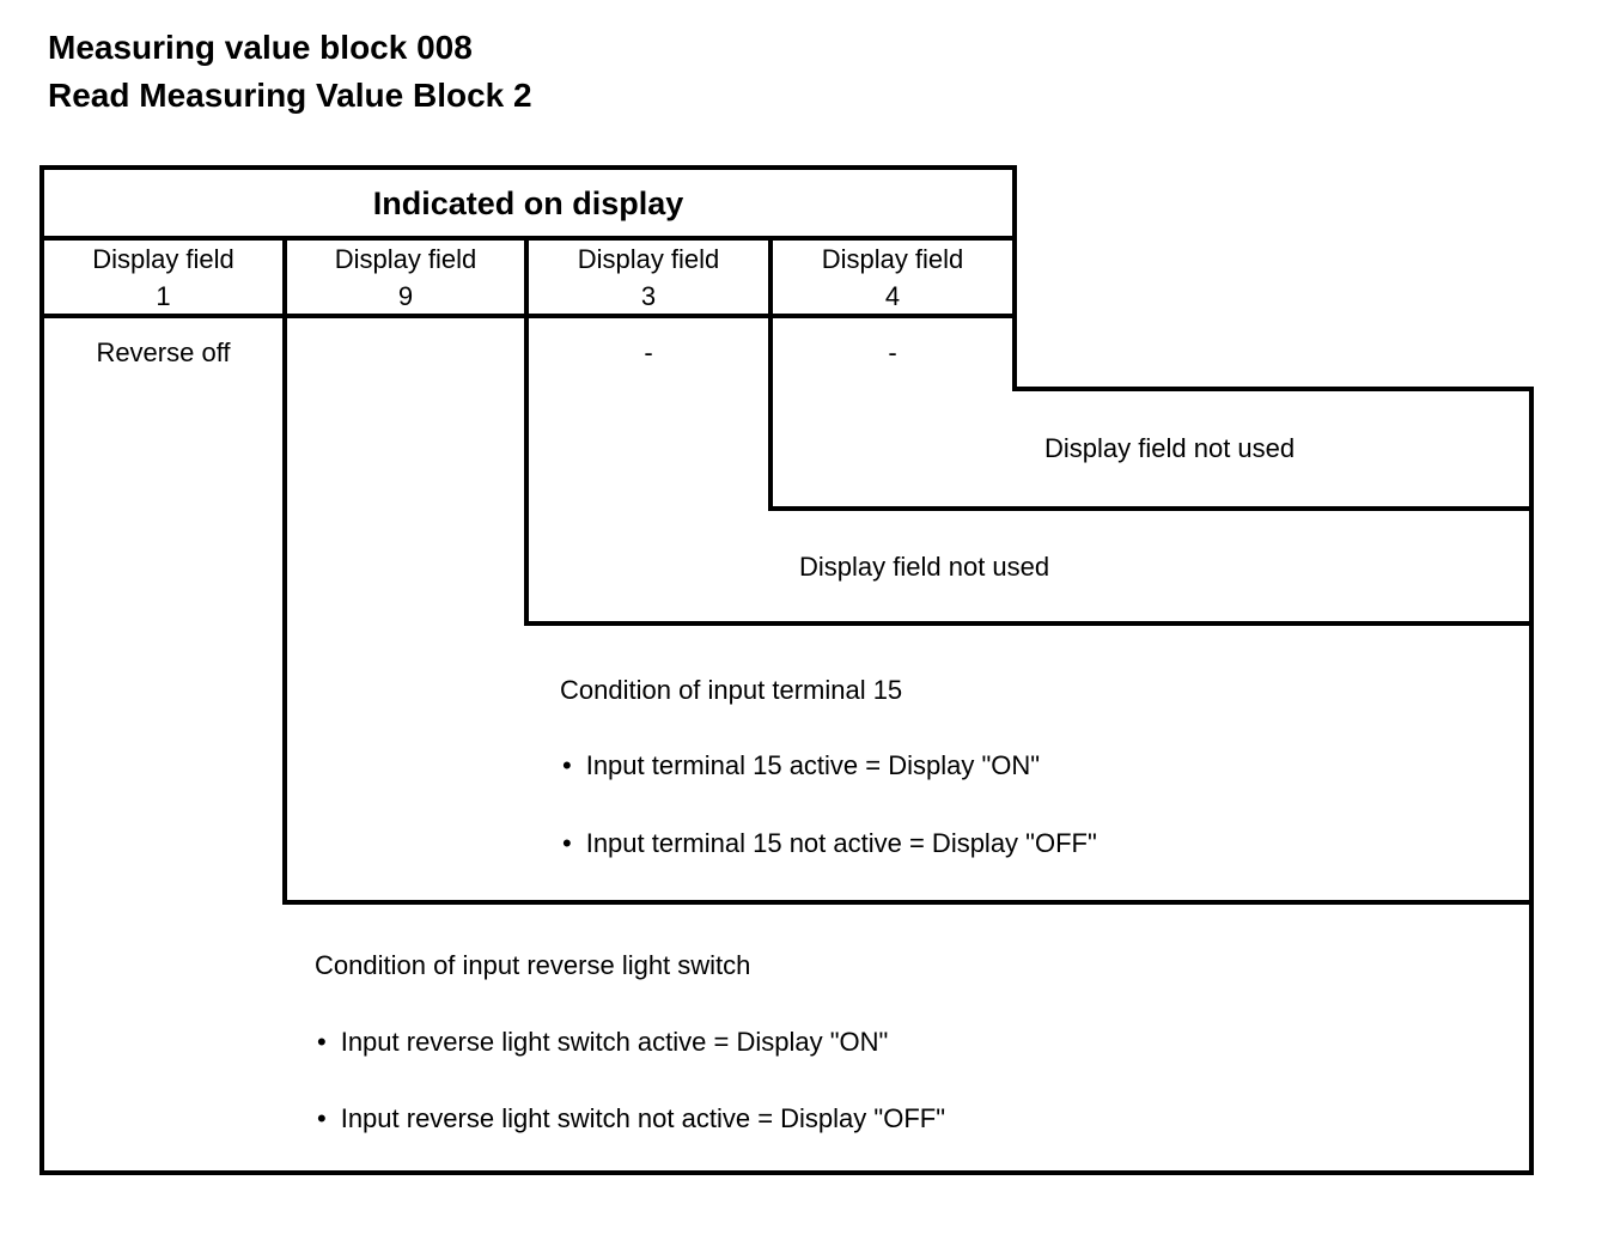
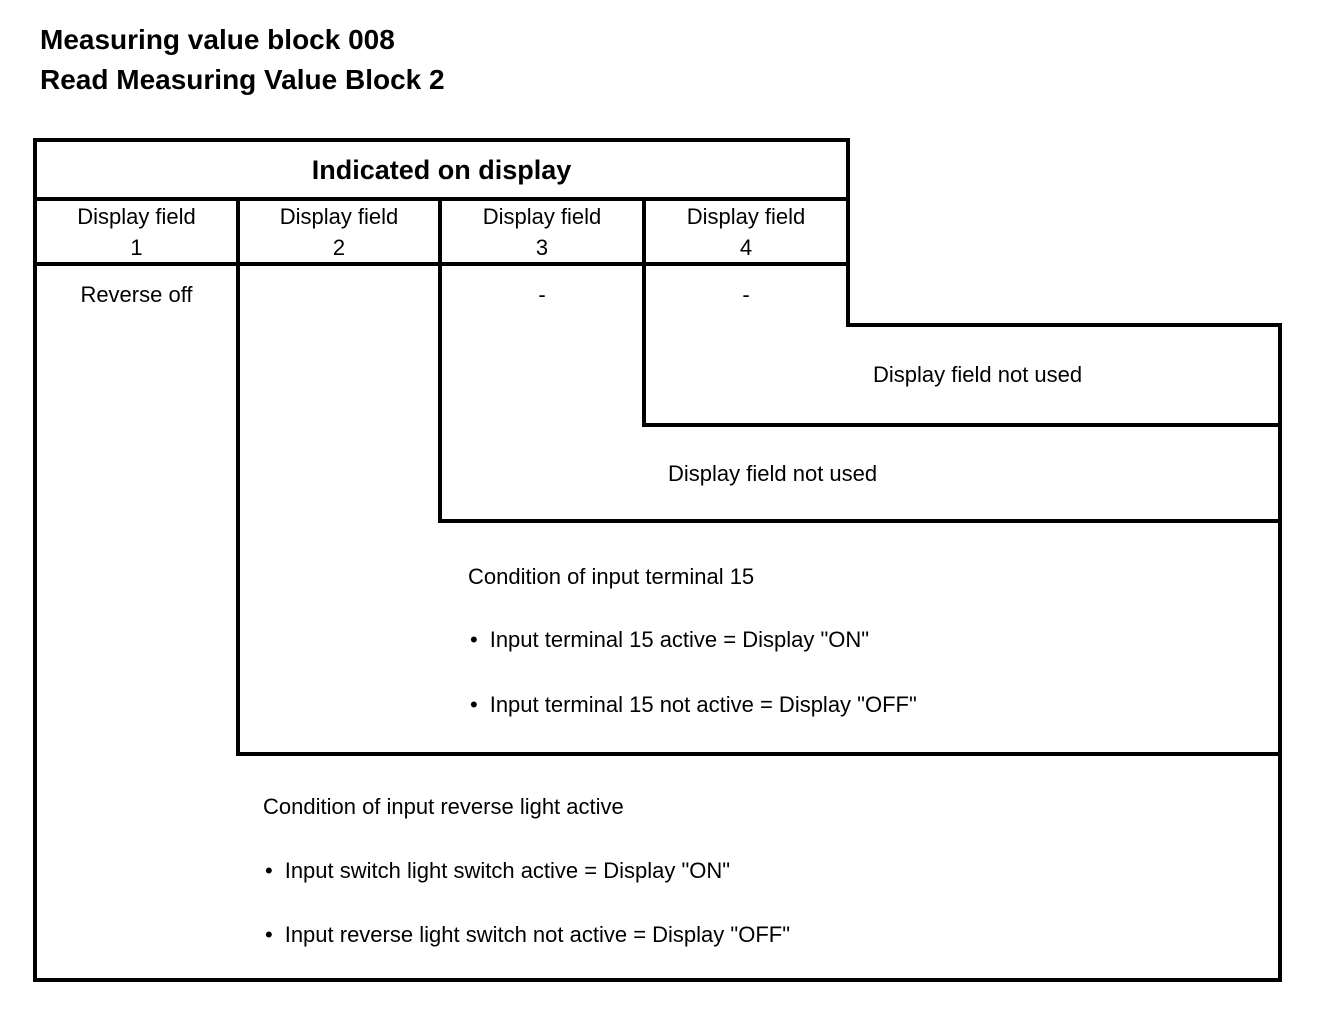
  Measuring value block 008
  Read Measuring Value Block 2
  Indicated on display
  Display field
  1
  Display field
- 9
+ 2
  Display field
  3
  Display field
  4
  Reverse off
  -
  -
  Display field not used
  Display field not used
  Condition of input terminal 15
  •
  Input terminal 15 active = Display "ON"
  •
  Input terminal 15 not active = Display "OFF"
- Condition of input reverse light switch
+ Condition of input reverse light active
  •
- Input reverse light switch active = Display "ON"
+ Input switch light switch active = Display "ON"
  •
  Input reverse light switch not active = Display "OFF"
